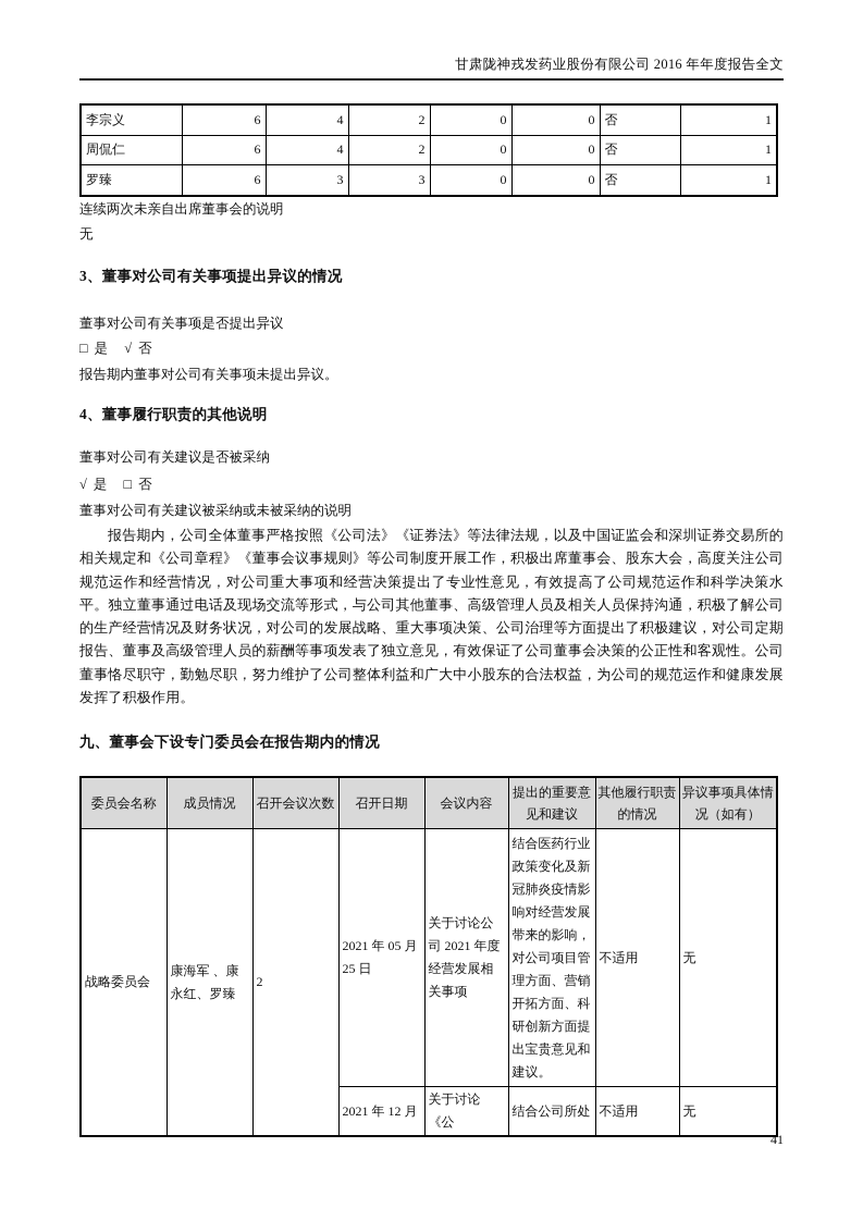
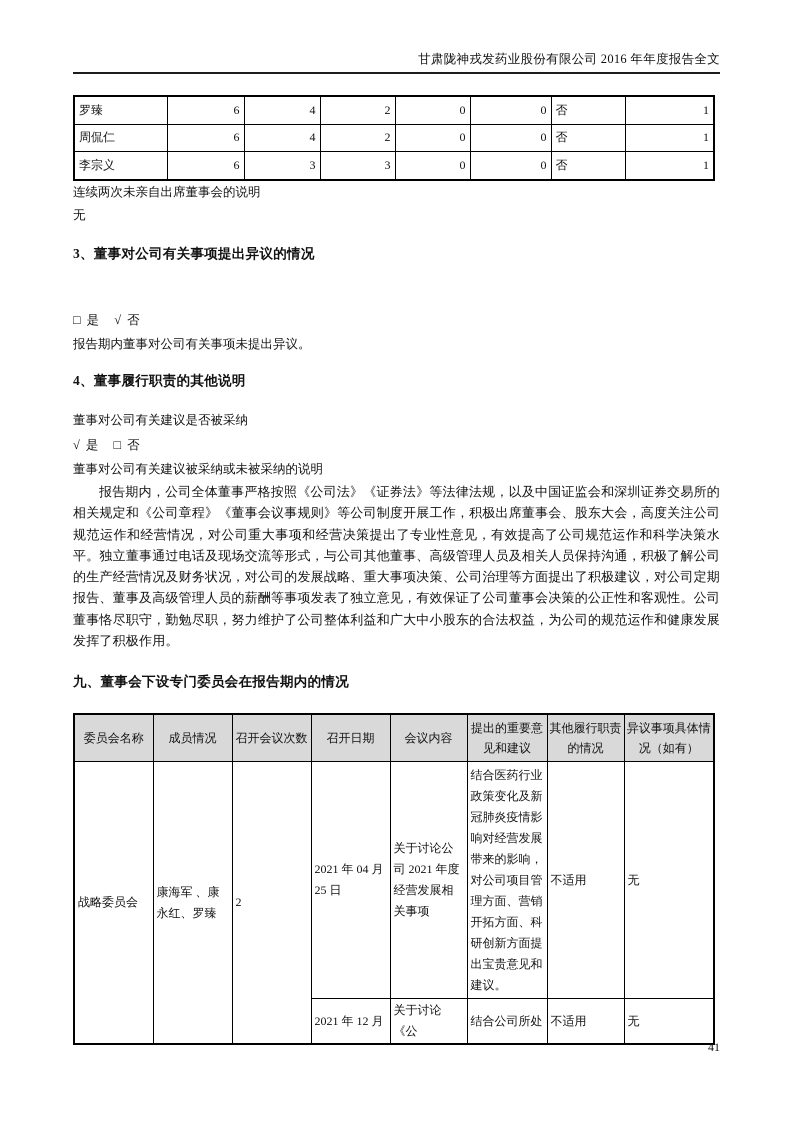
  甘肃陇神戎发药业股份有限公司 2016 年年度报告全文
- 李宗义	6	4	2	0	0	否	1
+ 罗臻	6	4	2	0	0	否	1
  周侃仁	6	4	2	0	0	否	1
- 罗臻	6	3	3	0	0	否	1
+ 李宗义	6	3	3	0	0	否	1
  连续两次未亲自出席董事会的说明
  无
  3、董事对公司有关事项提出异议的情况
- 董事对公司有关事项是否提出异议
  □ 是 √ 否
  报告期内董事对公司有关事项未提出异议。
  4、董事履行职责的其他说明
  董事对公司有关建议是否被采纳
  √ 是 □ 否
  董事对公司有关建议被采纳或未被采纳的说明
  报告期内，公司全体董事严格按照《公司法》《证券法》等法律法规，以及中国证监会和深圳证券交易所的相关规定和《公司章程》《董事会议事规则》等公司制度开展工作，积极出席董事会、股东大会，高度关注公司规范运作和经营情况，对公司重大事项和经营决策提出了专业性意见，有效提高了公司规范运作和科学决策水平。独立董事通过电话及现场交流等形式，与公司其他董事、高级管理人员及相关人员保持沟通，积极了解公司的生产经营情况及财务状况，对公司的发展战略、重大事项决策、公司治理等方面提出了积极建议，对公司定期报告、董事及高级管理人员的薪酬等事项发表了独立意见，有效保证了公司董事会决策的公正性和客观性。公司董事恪尽职守，勤勉尽职，努力维护了公司整体利益和广大中小股东的合法权益，为公司的规范运作和健康发展发挥了积极作用。
  九、董事会下设专门委员会在报告期内的情况
  委员会名称	成员情况	召开会议次数	召开日期	会议内容	提出的重要意见和建议	其他履行职责的情况	异议事项具体情况（如有）
- 战略委员会	康海军 、康永红、罗臻	2	2021 年 05 月 25 日	关于讨论公司 2021 年度经营发展相关事项	结合医药行业政策变化及新冠肺炎疫情影响对经营发展带来的影响，对公司项目管理方面、营销开拓方面、科研创新方面提出宝贵意见和建议。	不适用	无
+ 战略委员会	康海军 、康永红、罗臻	2	2021 年 04 月 25 日	关于讨论公司 2021 年度经营发展相关事项	结合医药行业政策变化及新冠肺炎疫情影响对经营发展带来的影响，对公司项目管理方面、营销开拓方面、科研创新方面提出宝贵意见和建议。	不适用	无
  2021 年 12 月	关于讨论《公	结合公司所处	不适用	无
  41
